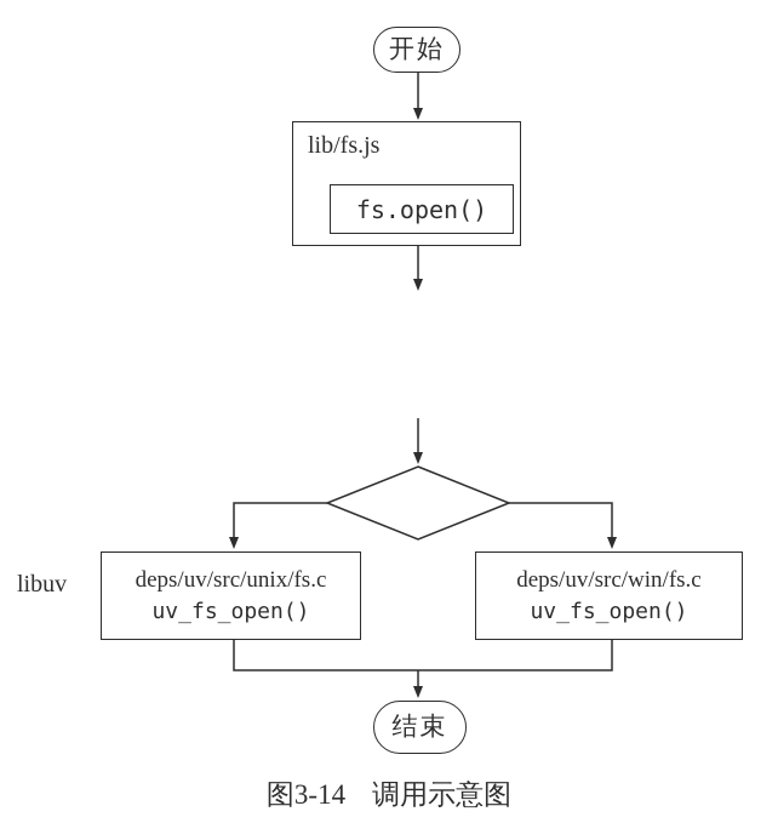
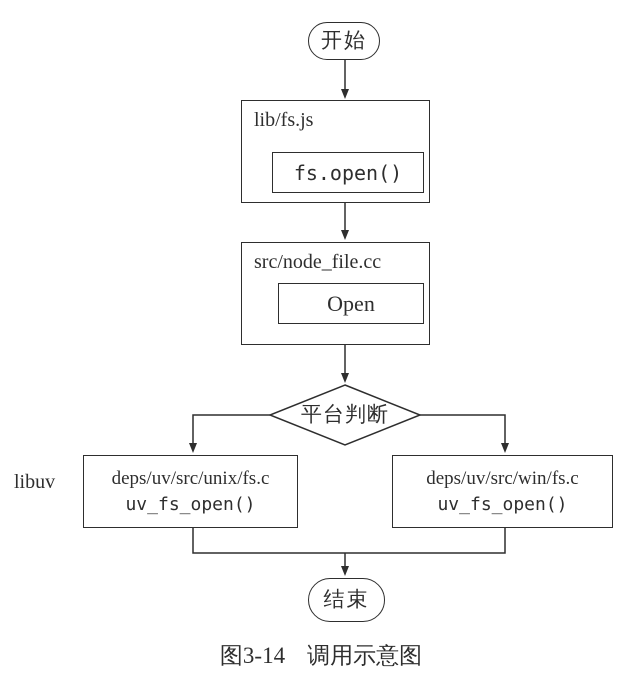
  开始
  lib/fs.js
  fs.open()
+ src/node_file.cc
+ Open
+ 平台判断
  libuv
  deps/uv/src/unix/fs.c
  uv_fs_open()
  deps/uv/src/win/fs.c
  uv_fs_open()
  结束
  图3-14 调用示意图
